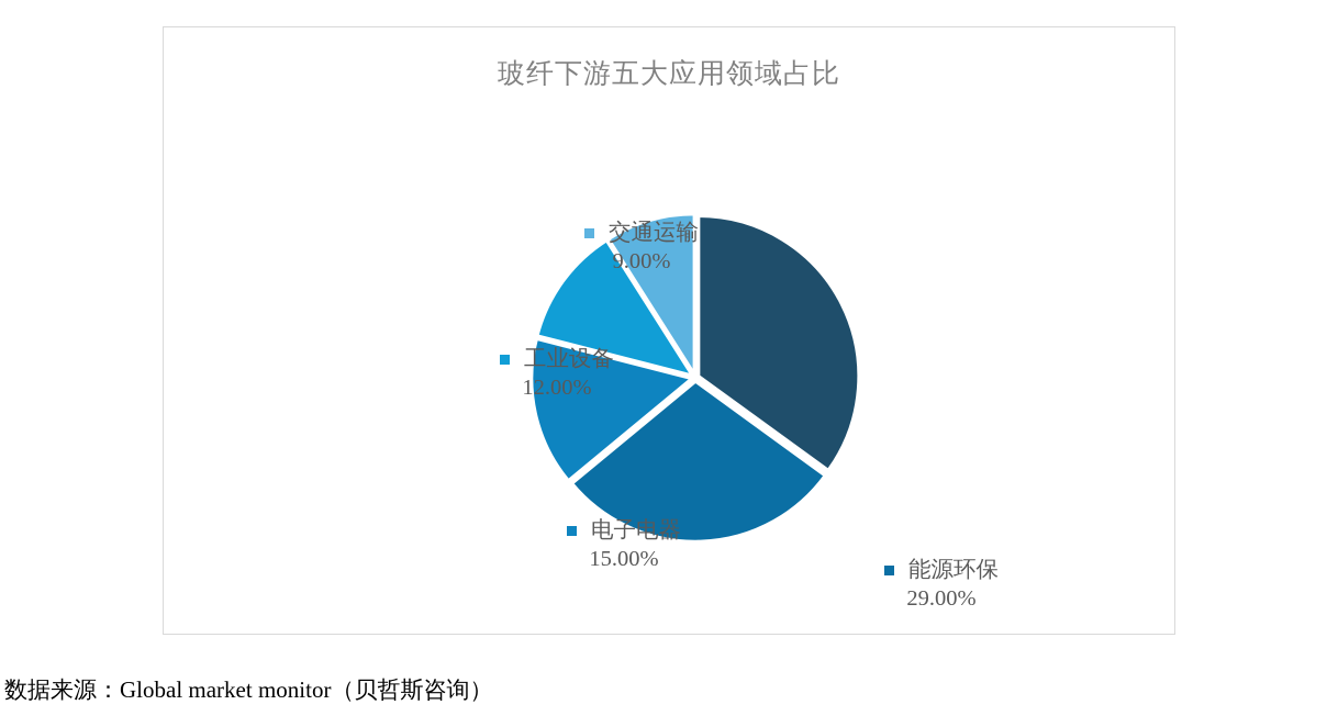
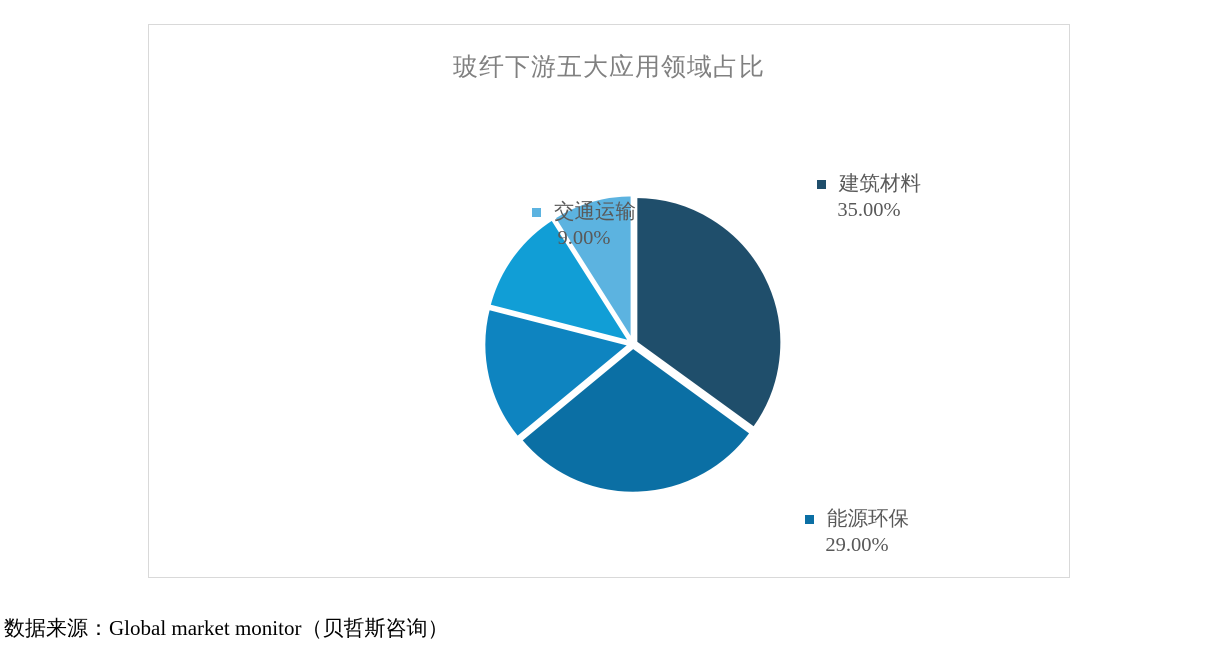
  玻纤下游五大应用领域占比
+ 建筑材料
+ 35.00%
  能源环保
  29.00%
- 电子电器
- 15.00%
- 工业设备
- 12.00%
  交通运输
  9.00%
  数据来源：Global market monitor（贝哲斯咨询）
